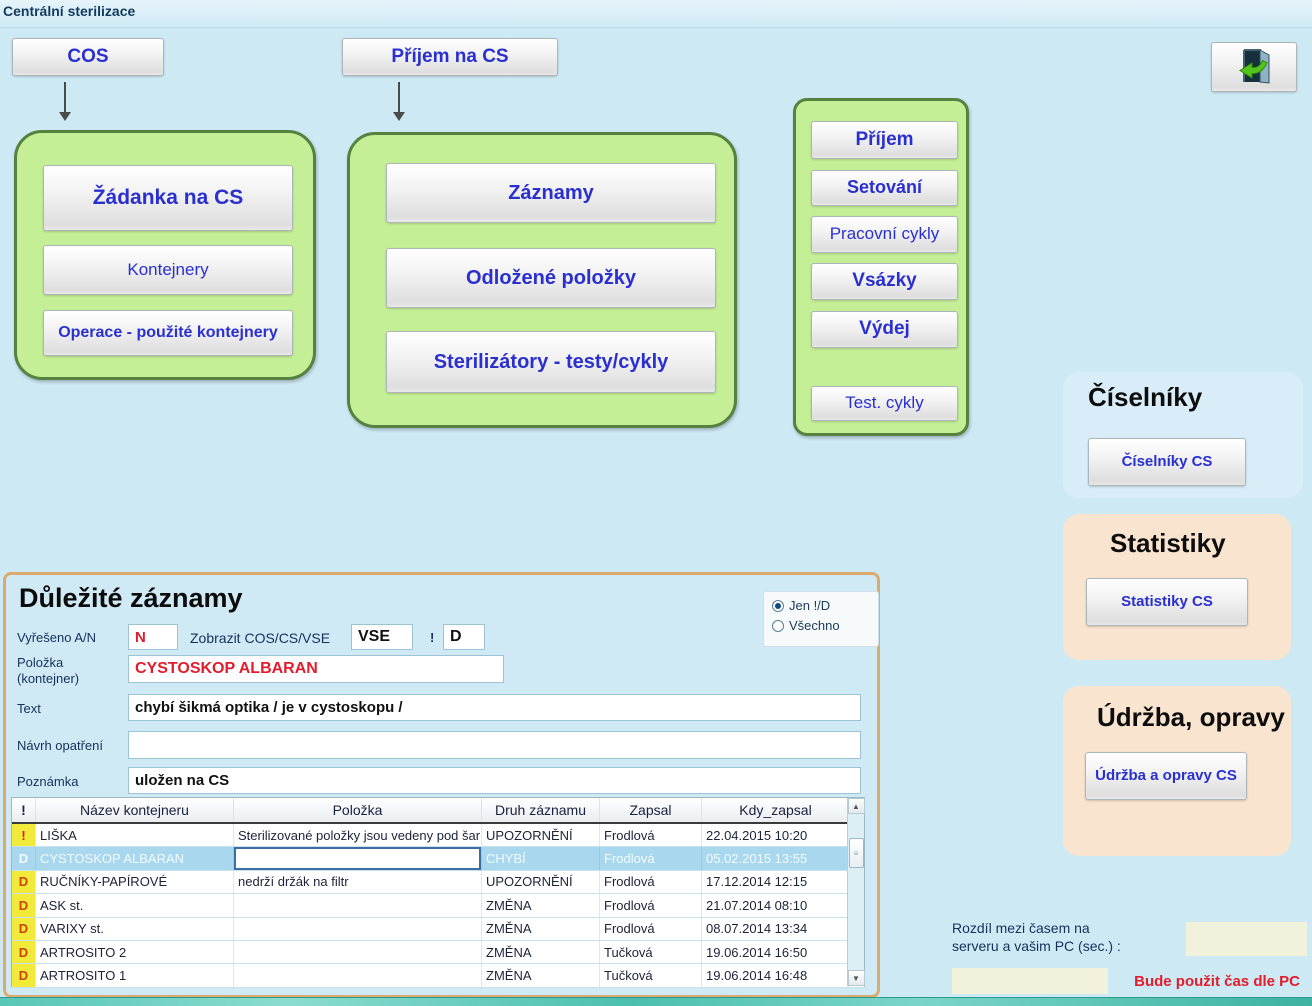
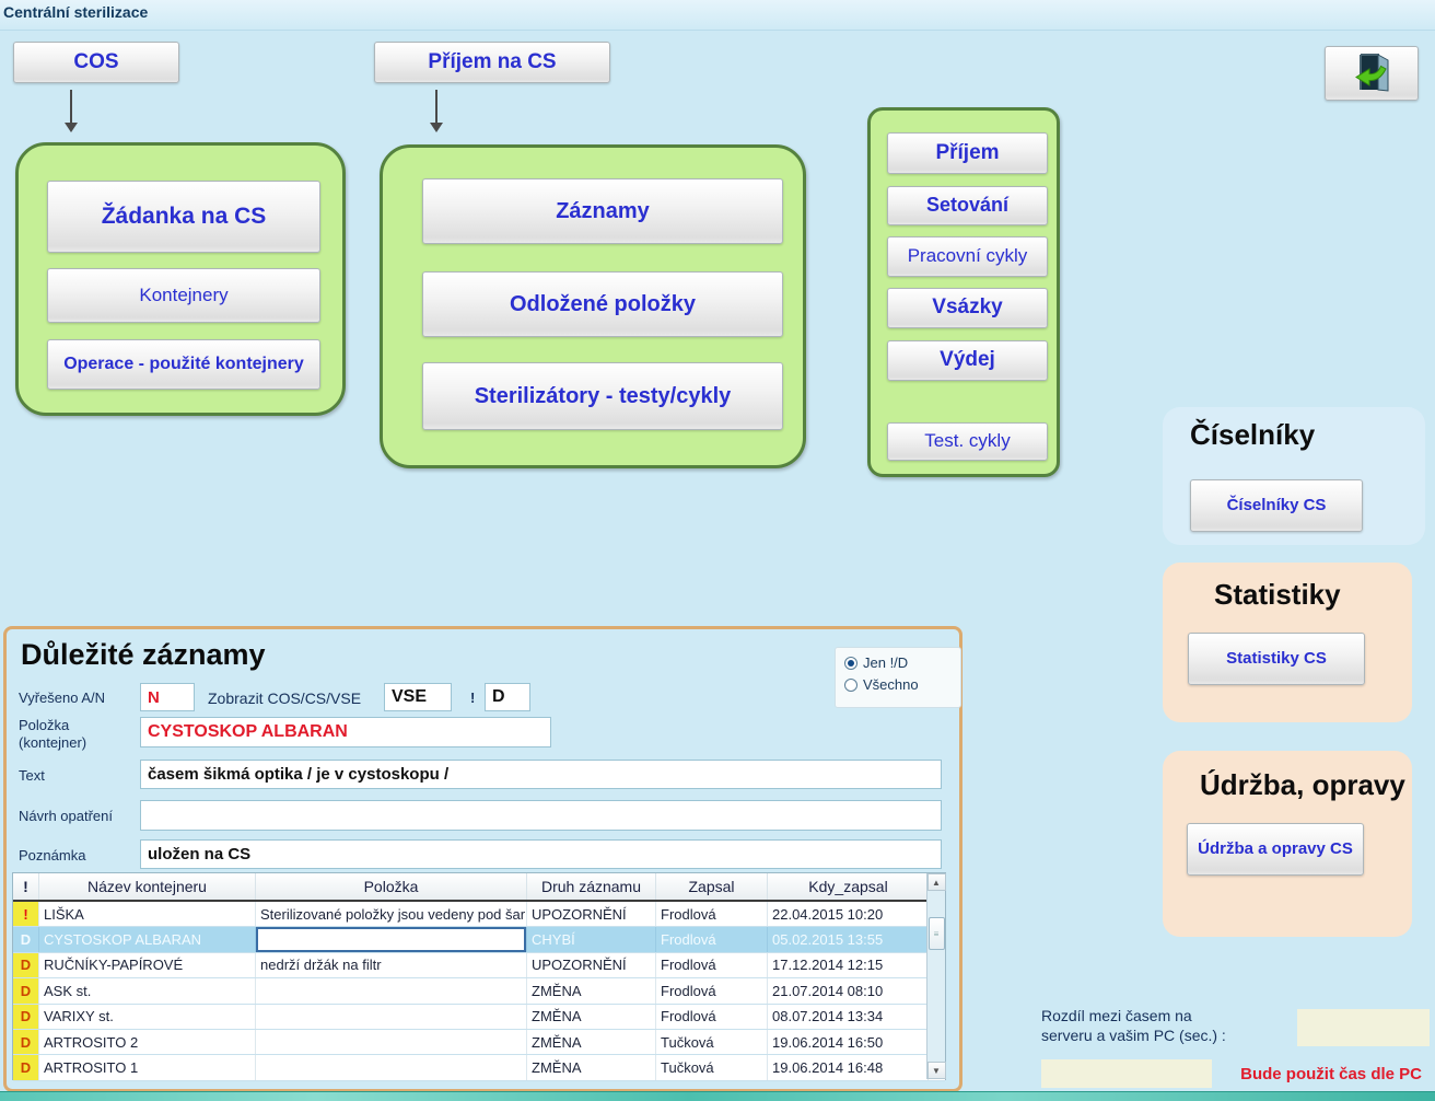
  Centrální sterilizace
  COS
  Příjem na CS
  Žádanka na CS
  Kontejnery
  Operace - použité kontejnery
  Záznamy
  Odložené položky
  Sterilizátory - testy/cykly
  Příjem
  Setování
  Pracovní cykly
  Vsázky
  Výdej
  Test. cykly
  Číselníky
  Číselníky CS
  Statistiky
  Statistiky CS
  Údržba, opravy
  Údržba a opravy CS
  Důležité záznamy
  Jen !/D
  Všechno
  Vyřešeno A/N
  N
  Zobrazit COS/CS/VSE
  VSE
  !
  D
  Položka
  (kontejner)
  CYSTOSKOP ALBARAN
  Text
- chybí šikmá optika / je v cystoskopu /
+ časem šikmá optika / je v cystoskopu /
  Návrh opatření
  Poznámka
  uložen na CS
  !
  Název kontejneru
  Položka
  Druh záznamu
  Zapsal
  Kdy_zapsal
  !
  LIŠKA
  Sterilizované položky jsou vedeny pod šar
  UPOZORNĚNÍ
  Frodlová
  22.04.2015 10:20
  D
  CYSTOSKOP ALBARAN
  CHYBÍ
  Frodlová
  05.02.2015 13:55
  D
  RUČNÍKY-PAPÍROVÉ
  nedrží držák na filtr
  UPOZORNĚNÍ
  Frodlová
  17.12.2014 12:15
  D
  ASK st.
  ZMĚNA
  Frodlová
  21.07.2014 08:10
  D
  VARIXY st.
  ZMĚNA
  Frodlová
  08.07.2014 13:34
  D
  ARTROSITO 2
  ZMĚNA
  Tučková
  19.06.2014 16:50
  D
  ARTROSITO 1
  ZMĚNA
  Tučková
  19.06.2014 16:48
  ▲
  ≡
  ▼
  Rozdíl mezi časem na
  serveru a vašim PC (sec.) :
  Bude použit čas dle PC
